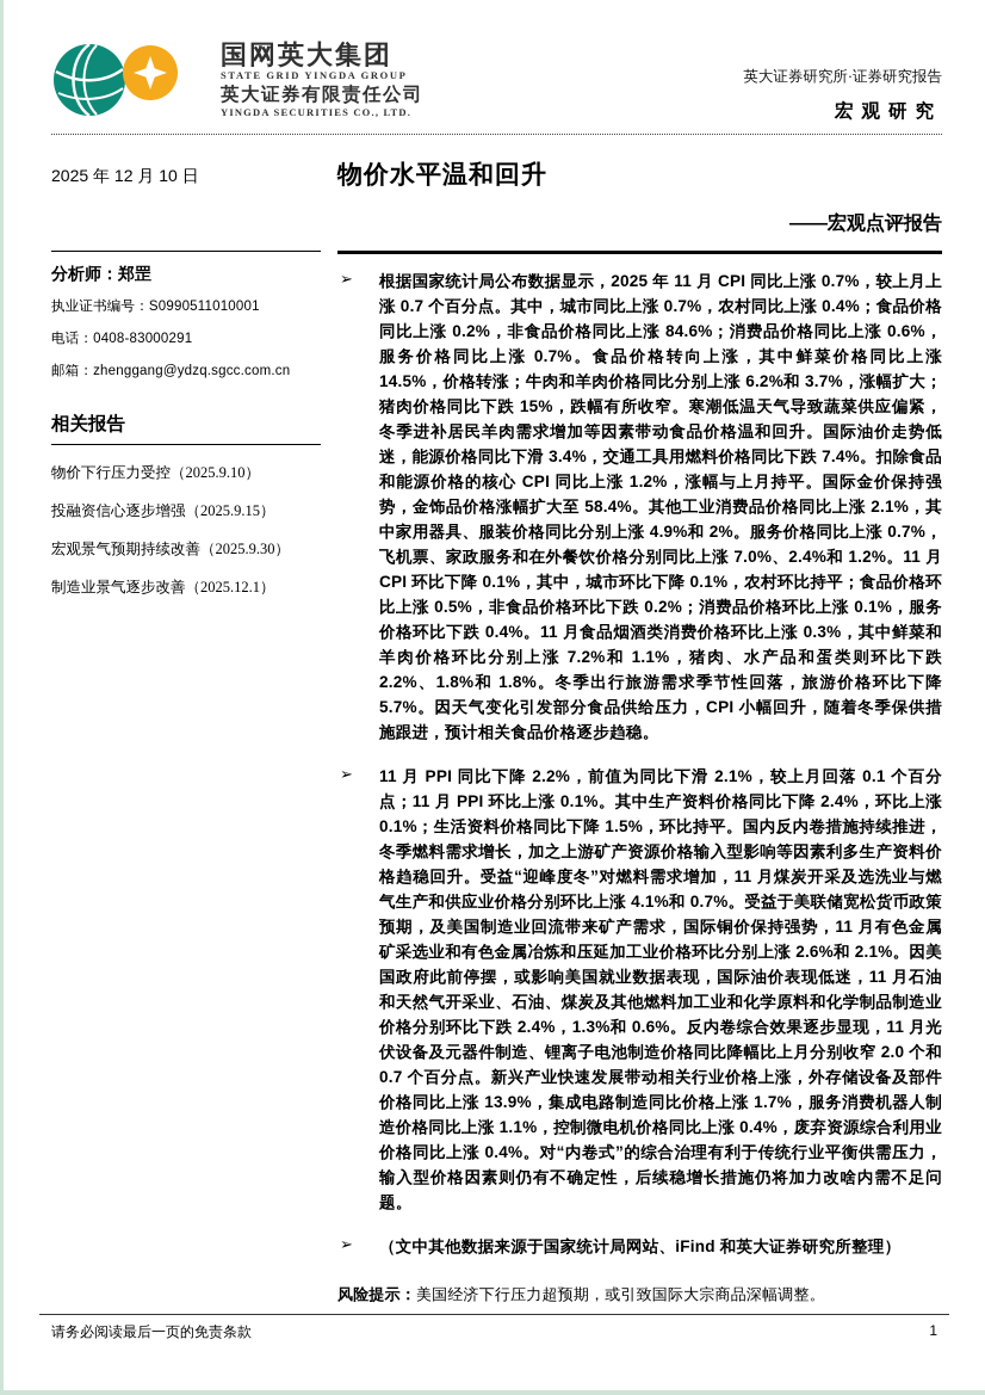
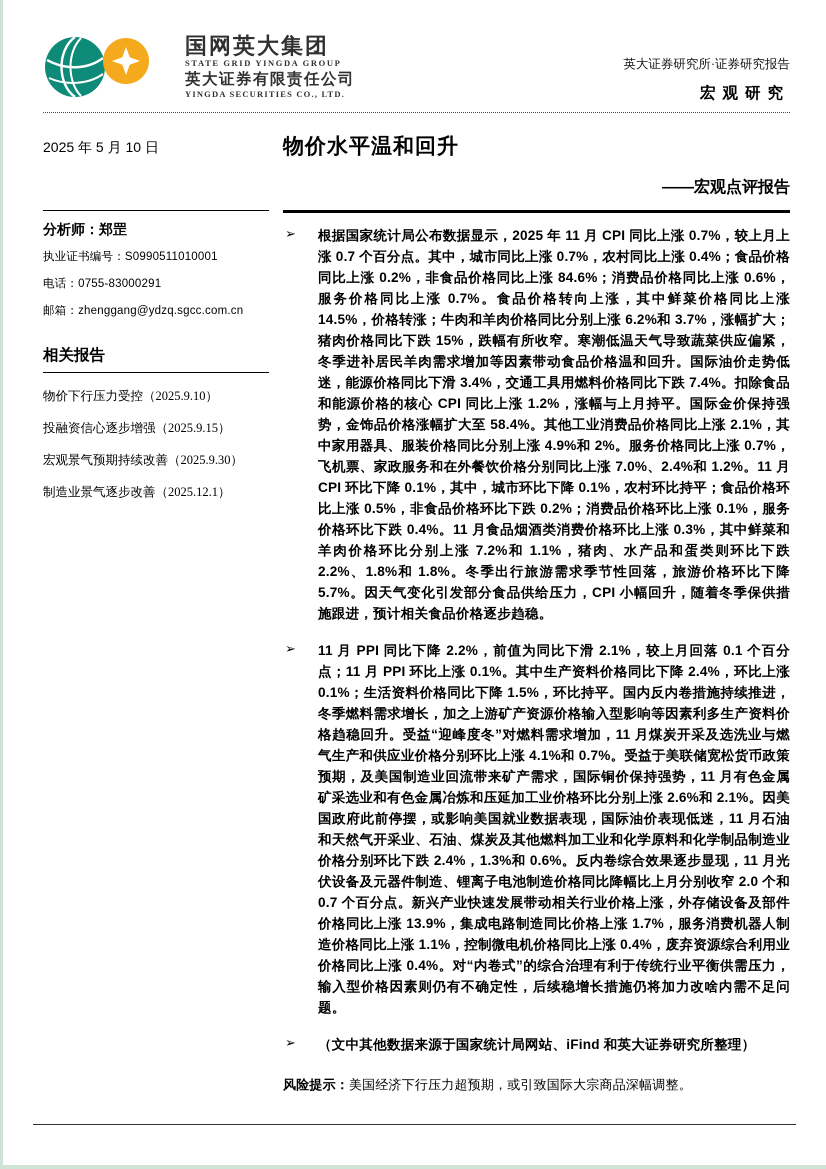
  国网英大集团
  STATE GRID YINGDA GROUP
  英大证券有限责任公司
  YINGDA SECURITIES CO., LTD.
  英大证券研究所·证券研究报告
  宏观研究
- 2025 年 12 月 10 日
+ 2025 年 5 月 10 日
  物价水平温和回升
  ——宏观点评报告
  分析师：郑罡
  执业证书编号：S0990511010001
- 电话：0408-83000291
+ 电话：0755-83000291
  邮箱：zhenggang@ydzq.sgcc.com.cn
  相关报告
  物价下行压力受控（2025.9.10）
  投融资信心逐步增强（2025.9.15）
  宏观景气预期持续改善（2025.9.30）
  制造业景气逐步改善（2025.12.1）
  ➢
  根据国家统计局公布数据显示，2025 年 11 月 CPI 同比上涨 0.7%，较上月上涨 0.7 个百分点。其中，城市同比上涨 0.7%，农村同比上涨 0.4%；食品价格同比上涨 0.2%，非食品价格同比上涨 84.6%；消费品价格同比上涨 0.6%，服务价格同比上涨 0.7%。食品价格转向上涨，其中鲜菜价格同比上涨 14.5%，价格转涨；牛肉和羊肉价格同比分别上涨 6.2%和 3.7%，涨幅扩大；猪肉价格同比下跌 15%，跌幅有所收窄。寒潮低温天气导致蔬菜供应偏紧，冬季进补居民羊肉需求增加等因素带动食品价格温和回升。国际油价走势低迷，能源价格同比下滑 3.4%，交通工具用燃料价格同比下跌 7.4%。扣除食品和能源价格的核心 CPI 同比上涨 1.2%，涨幅与上月持平。国际金价保持强势，金饰品价格涨幅扩大至 58.4%。其他工业消费品价格同比上涨 2.1%，其中家用器具、服装价格同比分别上涨 4.9%和 2%。服务价格同比上涨 0.7%，飞机票、家政服务和在外餐饮价格分别同比上涨 7.0%、2.4%和 1.2%。11 月 CPI 环比下降 0.1%，其中，城市环比下降 0.1%，农村环比持平；食品价格环比上涨 0.5%，非食品价格环比下跌 0.2%；消费品价格环比上涨 0.1%，服务价格环比下跌 0.4%。11 月食品烟酒类消费价格环比上涨 0.3%，其中鲜菜和羊肉价格环比分别上涨 7.2%和 1.1%，猪肉、水产品和蛋类则环比下跌 2.2%、1.8%和 1.8%。冬季出行旅游需求季节性回落，旅游价格环比下降 5.7%。因天气变化引发部分食品供给压力，CPI 小幅回升，随着冬季保供措施跟进，预计相关食品价格逐步趋稳。
  ➢
  11 月 PPI 同比下降 2.2%，前值为同比下滑 2.1%，较上月回落 0.1 个百分点；11 月 PPI 环比上涨 0.1%。其中生产资料价格同比下降 2.4%，环比上涨 0.1%；生活资料价格同比下降 1.5%，环比持平。国内反内卷措施持续推进，冬季燃料需求增长，加之上游矿产资源价格输入型影响等因素利多生产资料价格趋稳回升。受益“迎峰度冬”对燃料需求增加，11 月煤炭开采及选洗业与燃气生产和供应业价格分别环比上涨 4.1%和 0.7%。受益于美联储宽松货币政策预期，及美国制造业回流带来矿产需求，国际铜价保持强势，11 月有色金属矿采选业和有色金属冶炼和压延加工业价格环比分别上涨 2.6%和 2.1%。因美国政府此前停摆，或影响美国就业数据表现，国际油价表现低迷，11 月石油和天然气开采业、石油、煤炭及其他燃料加工业和化学原料和化学制品制造业价格分别环比下跌 2.4%，1.3%和 0.6%。反内卷综合效果逐步显现，11 月光伏设备及元器件制造、锂离子电池制造价格同比降幅比上月分别收窄 2.0 个和 0.7 个百分点。新兴产业快速发展带动相关行业价格上涨，外存储设备及部件价格同比上涨 13.9%，集成电路制造同比价格上涨 1.7%，服务消费机器人制造价格同比上涨 1.1%，控制微电机价格同比上涨 0.4%，废弃资源综合利用业价格同比上涨 0.4%。对“内卷式”的综合治理有利于传统行业平衡供需压力，输入型价格因素则仍有不确定性，后续稳增长措施仍将加力改啥内需不足问题。
  ➢
  （文中其他数据来源于国家统计局网站、iFind 和英大证券研究所整理）
  风险提示：美国经济下行压力超预期，或引致国际大宗商品深幅调整。
- 请务必阅读最后一页的免责条款
- 1
